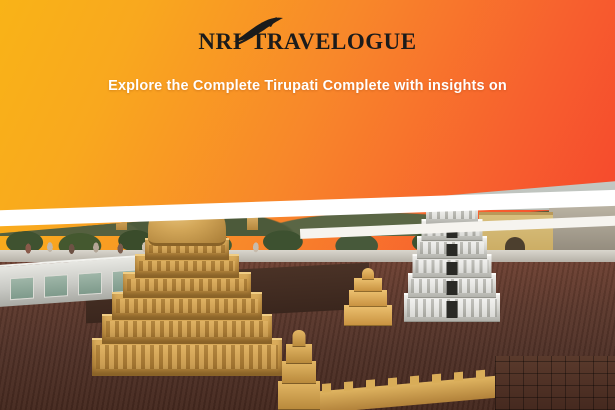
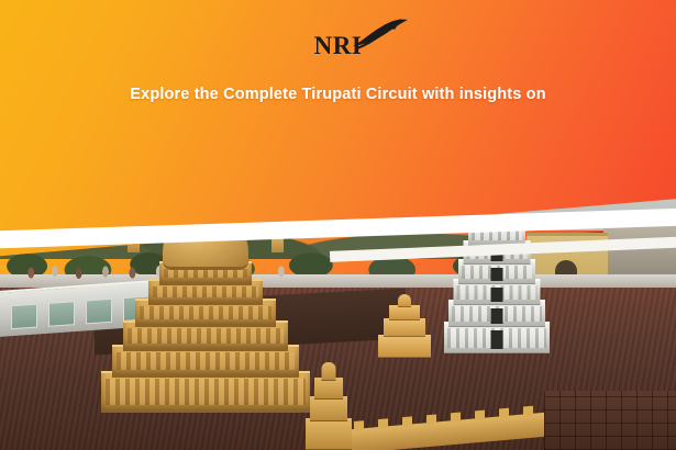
  NRI
- TRAVELOGUE
- Explore the Complete Tirupati Complete with insights on
+ Explore the Complete Tirupati Circuit with insights on
